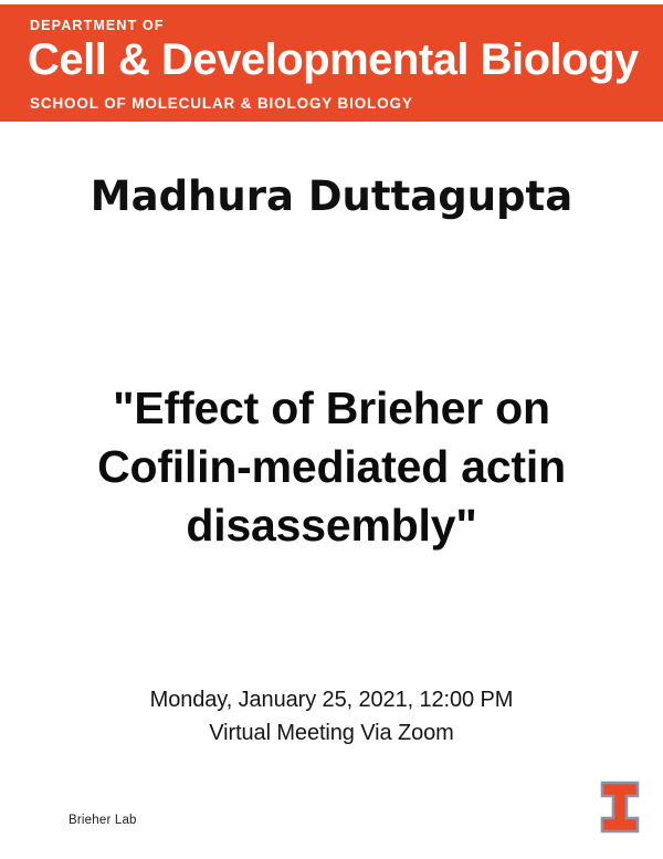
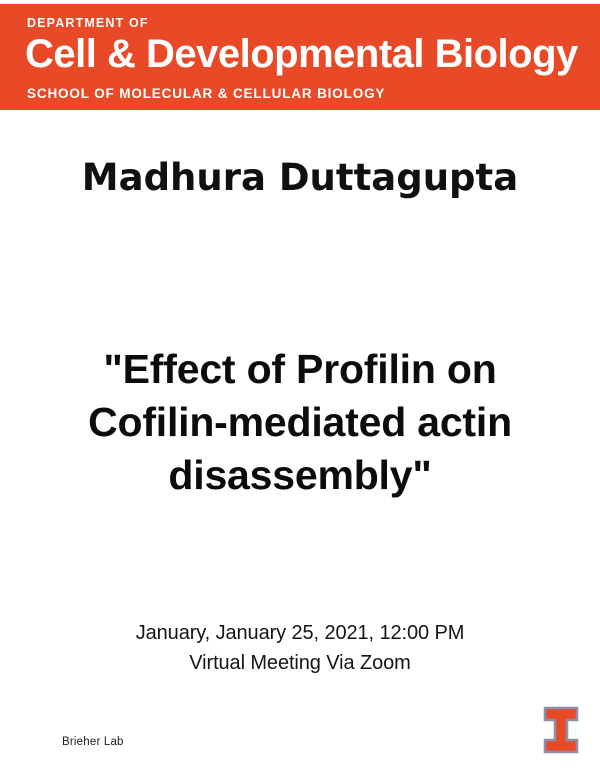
  DEPARTMENT OF
  Cell & Developmental Biology
- SCHOOL OF MOLECULAR & BIOLOGY BIOLOGY
+ SCHOOL OF MOLECULAR & CELLULAR BIOLOGY
  Madhura Duttagupta
- "Effect of Brieher on Cofilin-mediated actin disassembly"
+ "Effect of Profilin on Cofilin-mediated actin disassembly"
- Monday, January 25, 2021, 12:00 PM
+ January, January 25, 2021, 12:00 PM
  Virtual Meeting Via Zoom
  Brieher Lab
